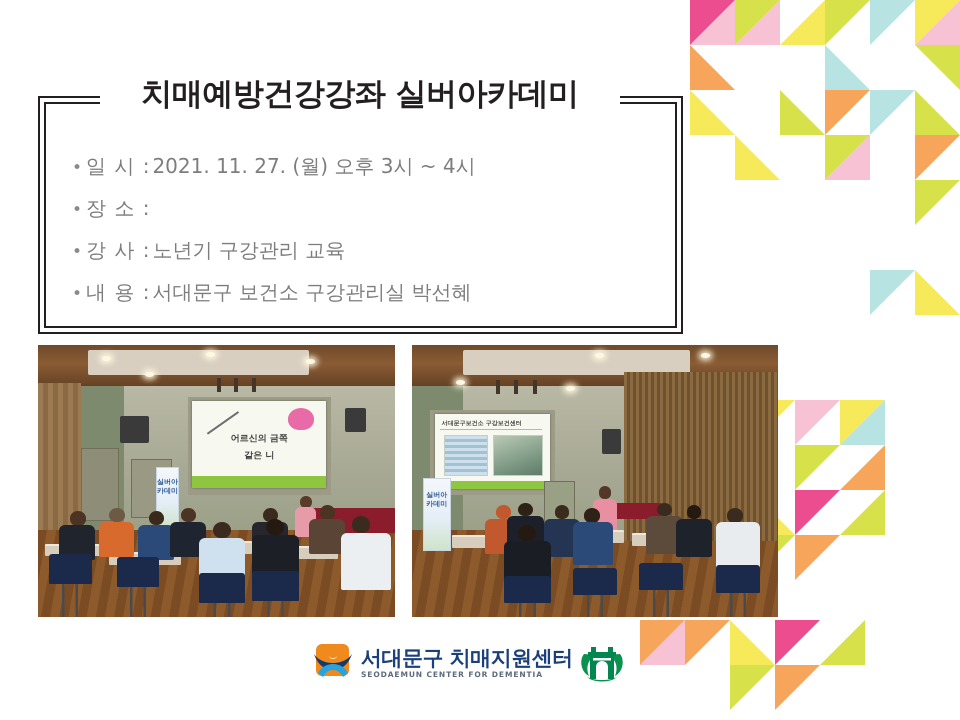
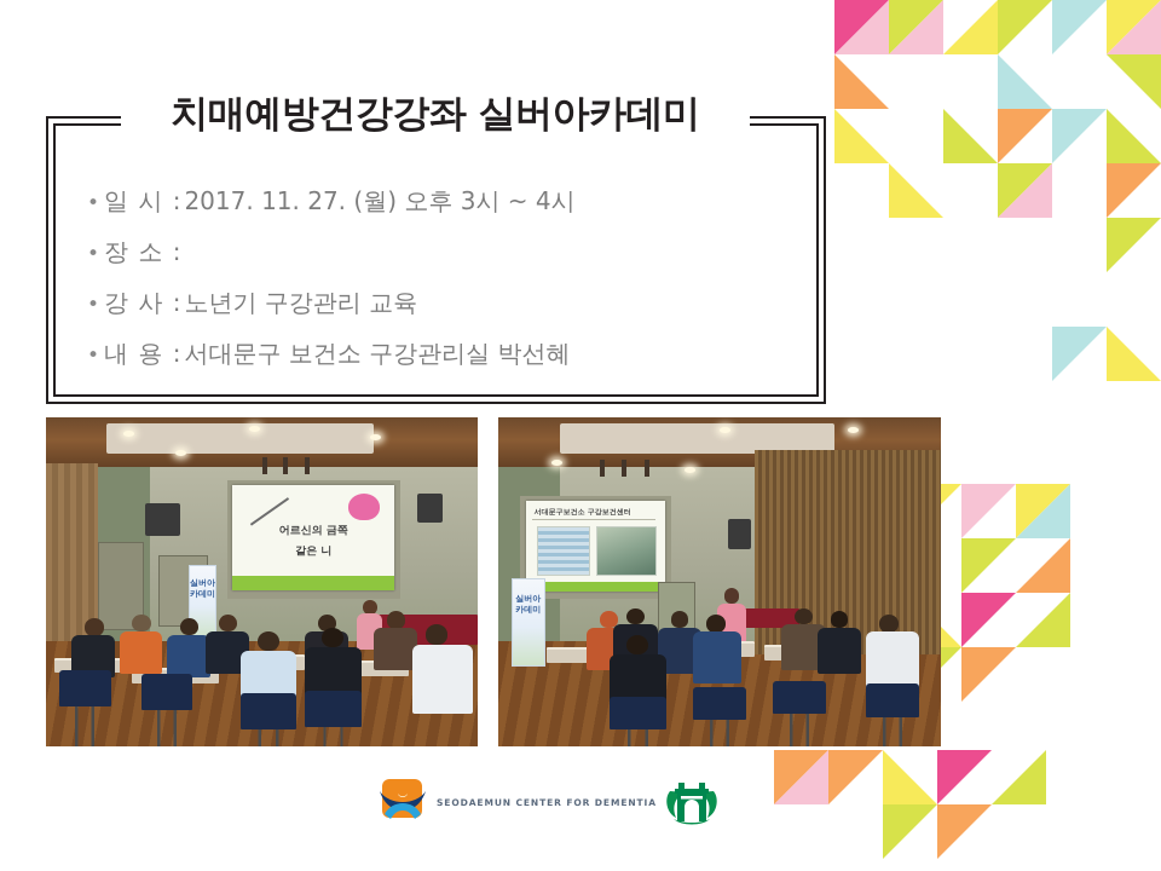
  치매예방건강강좌 실버아카데미
  •
  일 시 :
- 2021. 11. 27. (월) 오후 3시 ~ 4시
+ 2017. 11. 27. (월) 오후 3시 ~ 4시
  •
  장 소 :
  •
  강 사 :
  노년기 구강관리 교육
  •
  내 용 :
  서대문구 보건소 구강관리실 박선혜
  어르신의 금쪽
  같은 니
  실버아카데미
  실버아카데미
- 서대문구 치매지원센터
  SEODAEMUN CENTER FOR DEMENTIA
